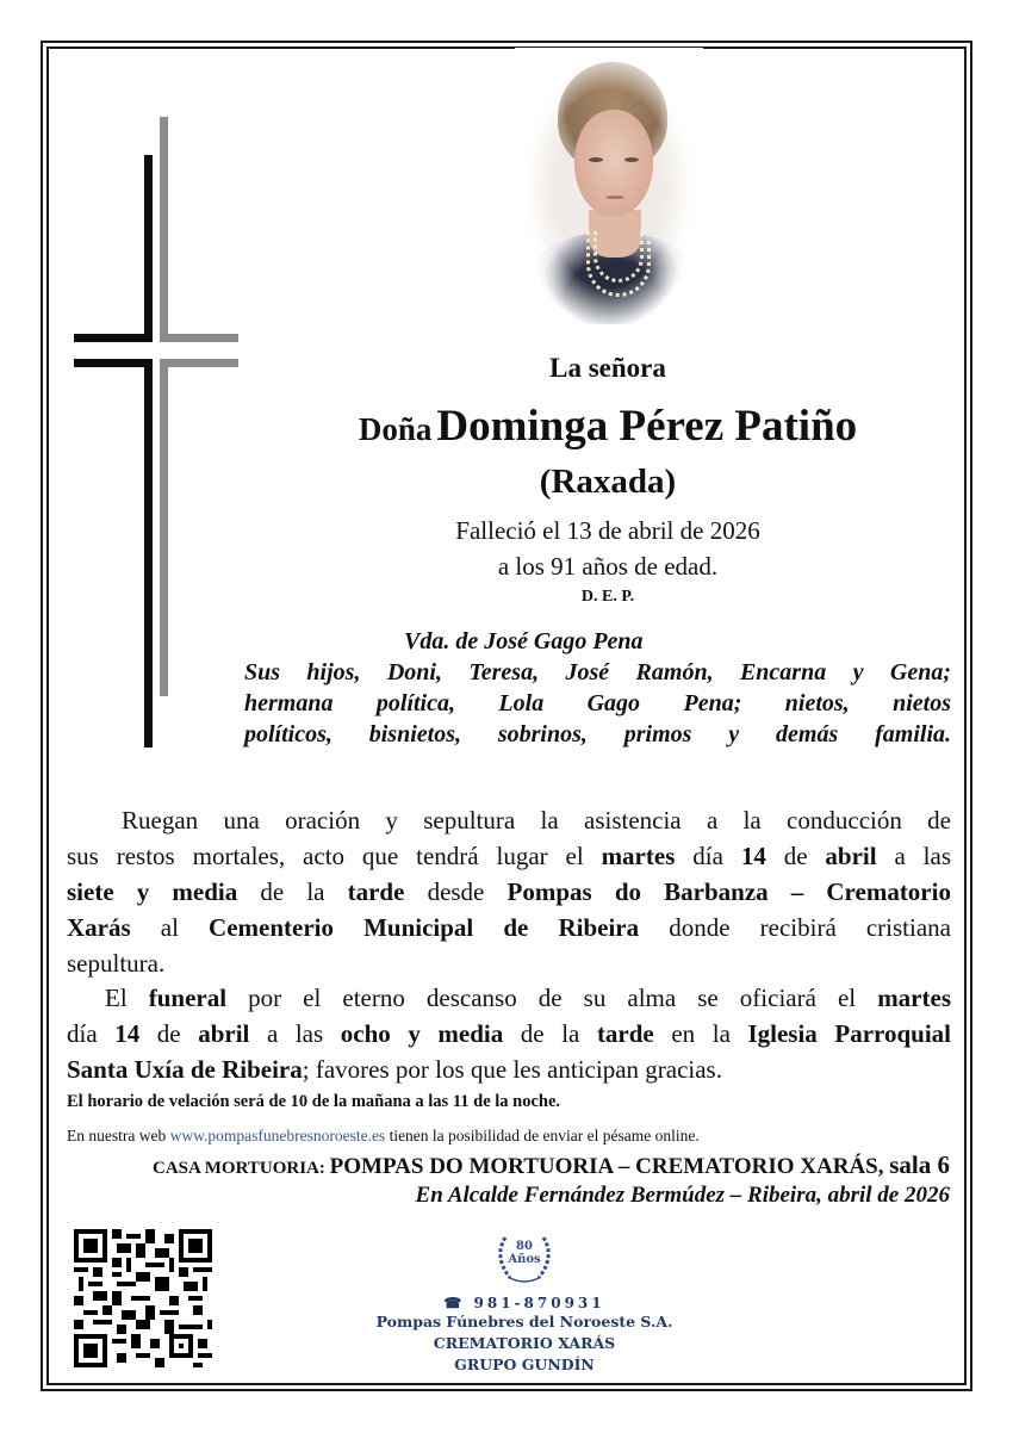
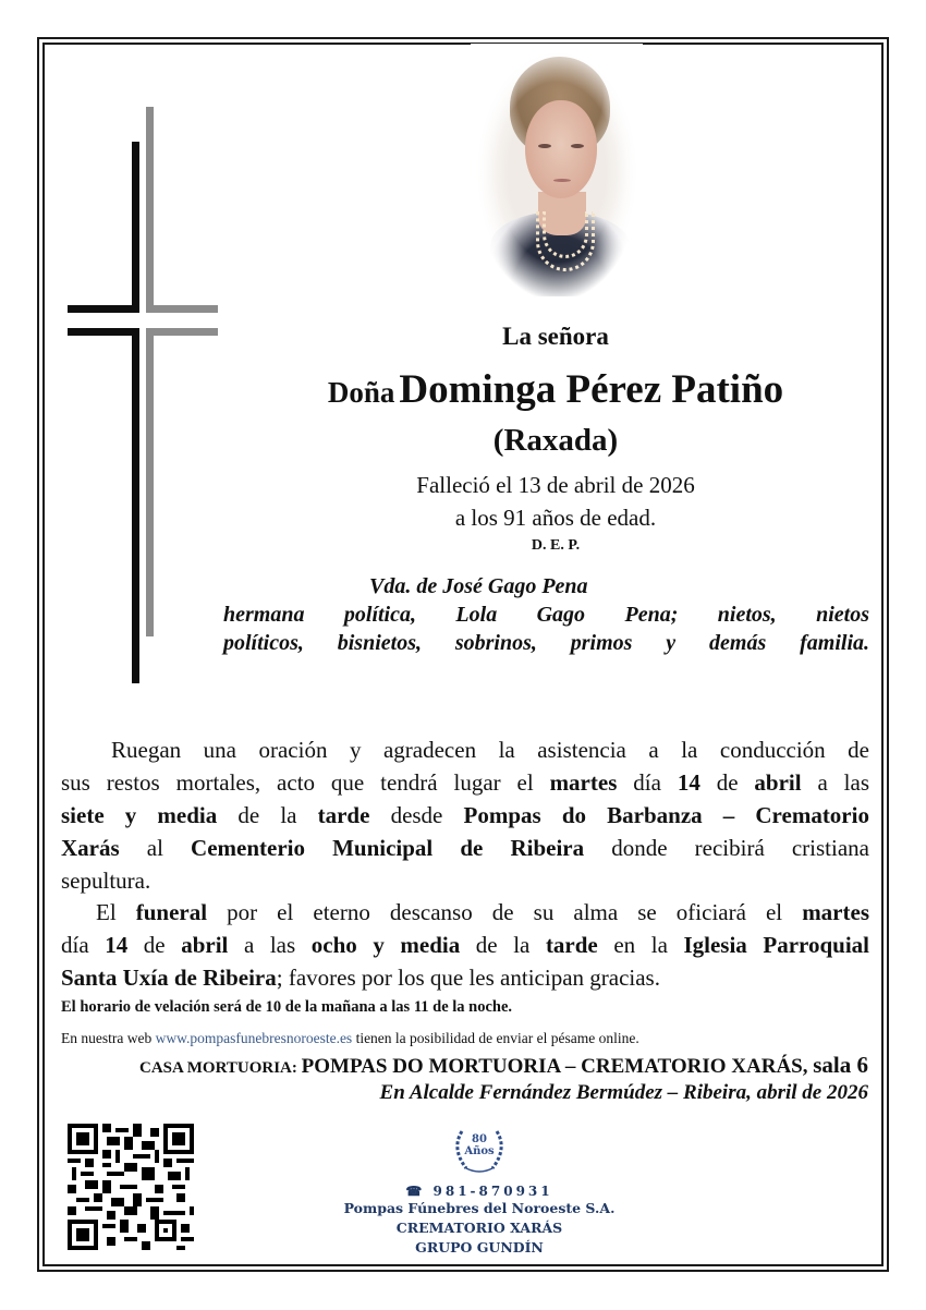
  La señora
  Doña Dominga Pérez Patiño
  (Raxada)
  Falleció el 13 de abril de 2026
  a los 91 años de edad.
  D. E. P.
  Vda. de José Gago Pena
- Sus hijos, Doni, Teresa, José Ramón, Encarna y Gena;
  hermana política, Lola Gago Pena; nietos, nietos
  políticos, bisnietos, sobrinos, primos y demás familia.
- Ruegan una oración y sepultura la asistencia a la conducción de
+ Ruegan una oración y agradecen la asistencia a la conducción de
  sus restos mortales, acto que tendrá lugar el martes día 14 de abril a las
  siete y media de la tarde desde Pompas do Barbanza – Crematorio
  Xarás al Cementerio Municipal de Ribeira donde recibirá cristiana
  sepultura.
  El funeral por el eterno descanso de su alma se oficiará el martes
  día 14 de abril a las ocho y media de la tarde en la Iglesia Parroquial
  Santa Uxía de Ribeira; favores por los que les anticipan gracias.
  El horario de velación será de 10 de la mañana a las 11 de la noche.
  En nuestra web www.pompasfunebresnoroeste.es tienen la posibilidad de enviar el pésame online.
  CASA MORTUORIA: POMPAS DO MORTUORIA – CREMATORIO XARÁS, sala 6
  En Alcalde Fernández Bermúdez – Ribeira, abril de 2026
  80
  Años
  ☎ 981-870931
  Pompas Fúnebres del Noroeste S.A.
  CREMATORIO XARÁS
  GRUPO GUNDÍN
